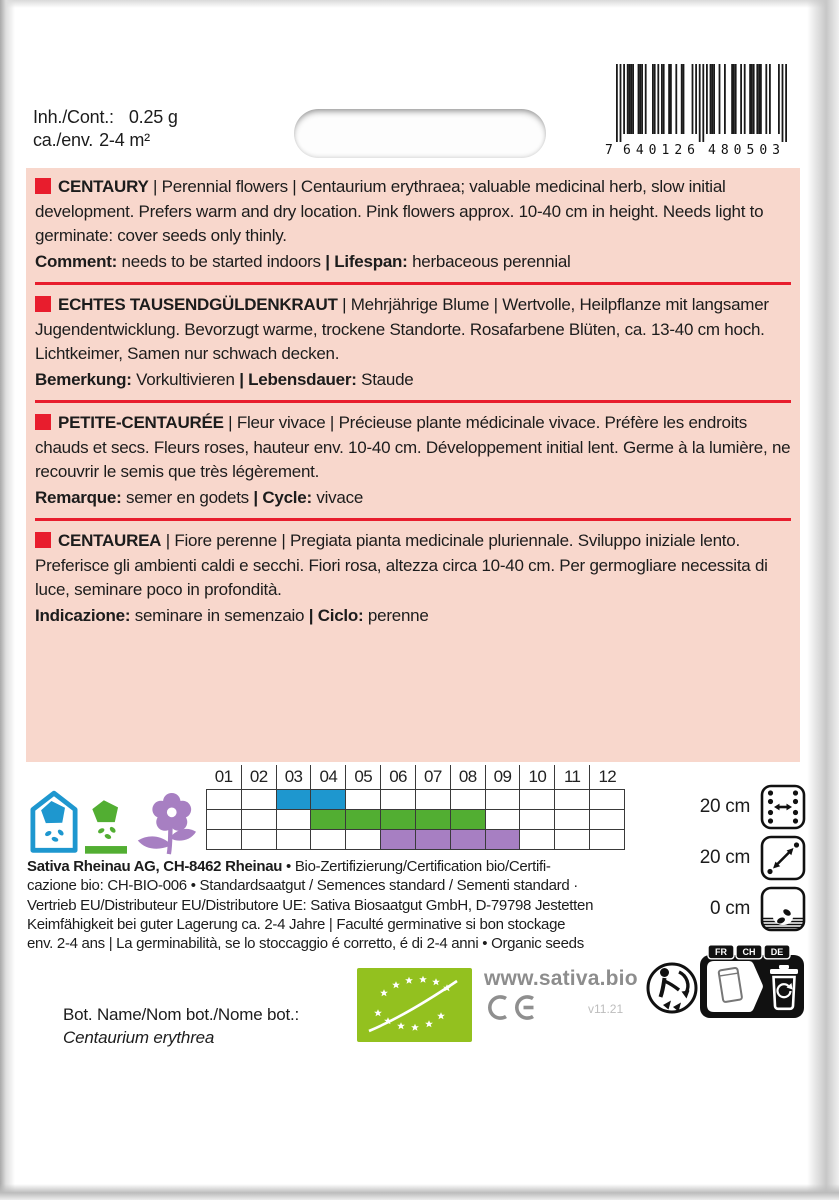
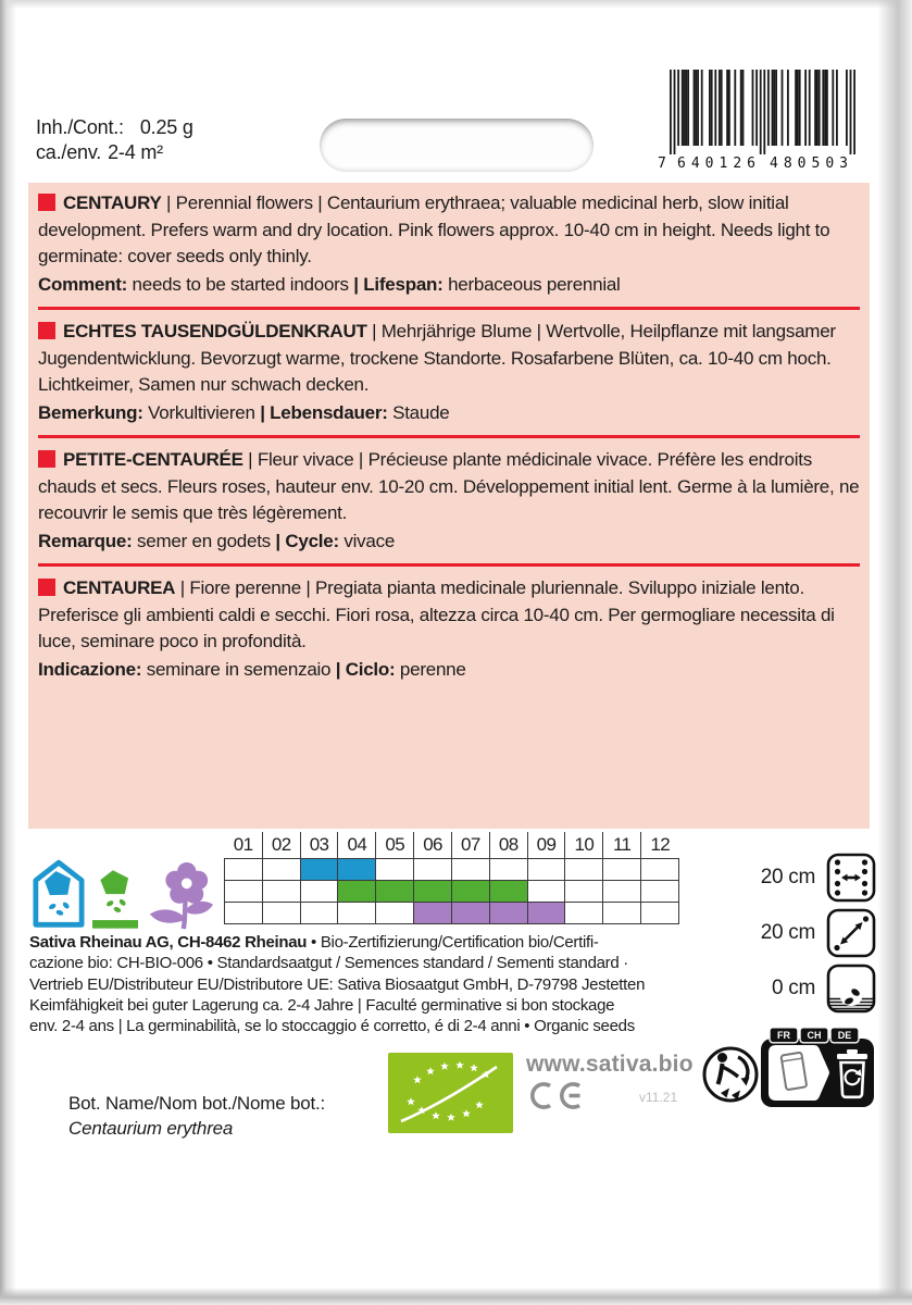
  Inh./Cont.: 0.25 g
  ca./env. 2-4 m²
  7
  640126
  480503
  CENTAURY | Perennial flowers | Centaurium erythraea; valuable medicinal herb, slow initial development. Prefers warm and dry location. Pink flowers approx. 10-40 cm in height. Needs light to germinate: cover seeds only thinly.
  Comment: needs to be started indoors | Lifespan: herbaceous perennial
- ECHTES TAUSENDGÜLDENKRAUT | Mehrjährige Blume | Wertvolle, Heilpflanze mit langsamer Jugendentwicklung. Bevorzugt warme, trockene Standorte. Rosafarbene Blüten, ca. 13-40 cm hoch. Lichtkeimer, Samen nur schwach decken.
+ ECHTES TAUSENDGÜLDENKRAUT | Mehrjährige Blume | Wertvolle, Heilpflanze mit langsamer Jugendentwicklung. Bevorzugt warme, trockene Standorte. Rosafarbene Blüten, ca. 10-40 cm hoch. Lichtkeimer, Samen nur schwach decken.
  Bemerkung: Vorkultivieren | Lebensdauer: Staude
- PETITE-CENTAURÉE | Fleur vivace | Précieuse plante médicinale vivace. Préfère les endroits chauds et secs. Fleurs roses, hauteur env. 10-40 cm. Développement initial lent. Germe à la lumière, ne recouvrir le semis que très légèrement.
+ PETITE-CENTAURÉE | Fleur vivace | Précieuse plante médicinale vivace. Préfère les endroits chauds et secs. Fleurs roses, hauteur env. 10-20 cm. Développement initial lent. Germe à la lumière, ne recouvrir le semis que très légèrement.
  Remarque: semer en godets | Cycle: vivace
  CENTAUREA | Fiore perenne | Pregiata pianta medicinale pluriennale. Sviluppo iniziale lento. Preferisce gli ambienti caldi e secchi. Fiori rosa, altezza circa 10-40 cm. Per germogliare necessita di luce, seminare poco in profondità.
  Indicazione: seminare in semenzaio | Ciclo: perenne
  01	02	03	04	05	06	07	08	09	10	11	12
  20 cm
  20 cm
  0 cm
  Sativa Rheinau AG, CH-8462 Rheinau • Bio-Zertifizierung/Certification bio/Certifi-
  cazione bio: CH-BIO-006 • Standardsaatgut / Semences standard / Sementi standard ·
  Vertrieb EU/Distributeur EU/Distributore UE: Sativa Biosaatgut GmbH, D-79798 Jestetten
  Keimfähigkeit bei guter Lagerung ca. 2-4 Jahre | Faculté germinative si bon stockage
  env. 2-4 ans | La germinabilità, se lo stoccaggio é corretto, é di 2-4 anni • Organic seeds
  Bot. Name/Nom bot./Nome bot.:
  Centaurium erythrea
  www.sativa.bio
  v11.21
  FR
  CH
  DE
